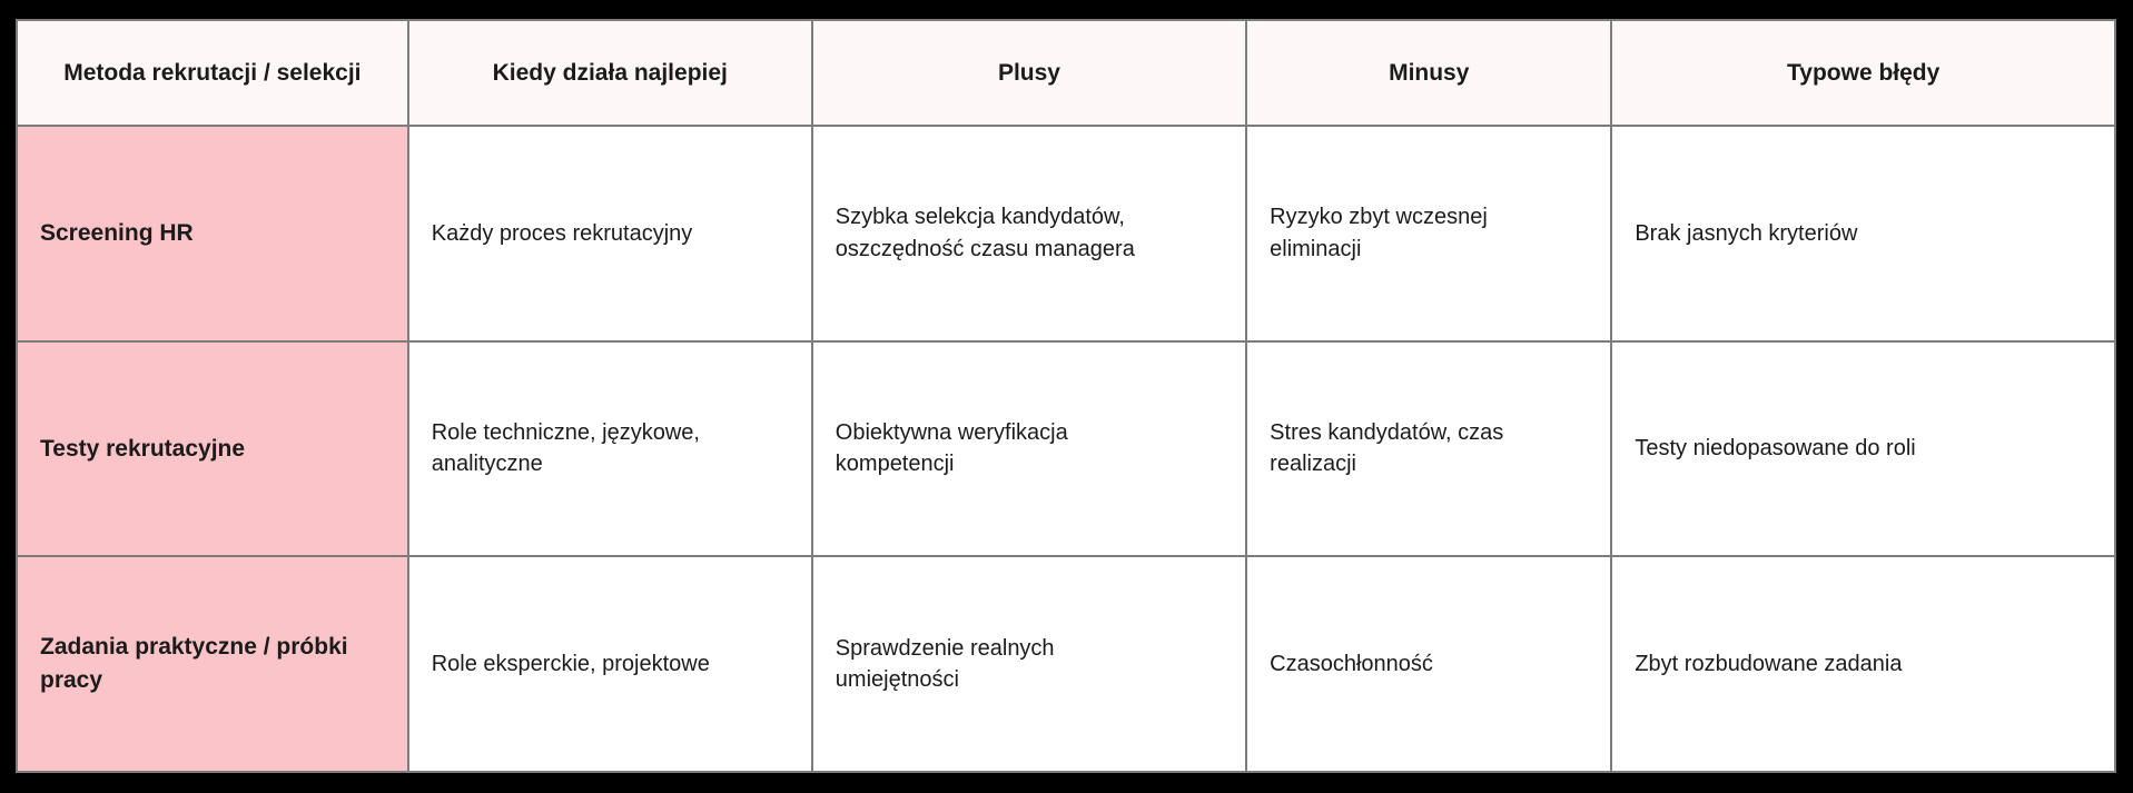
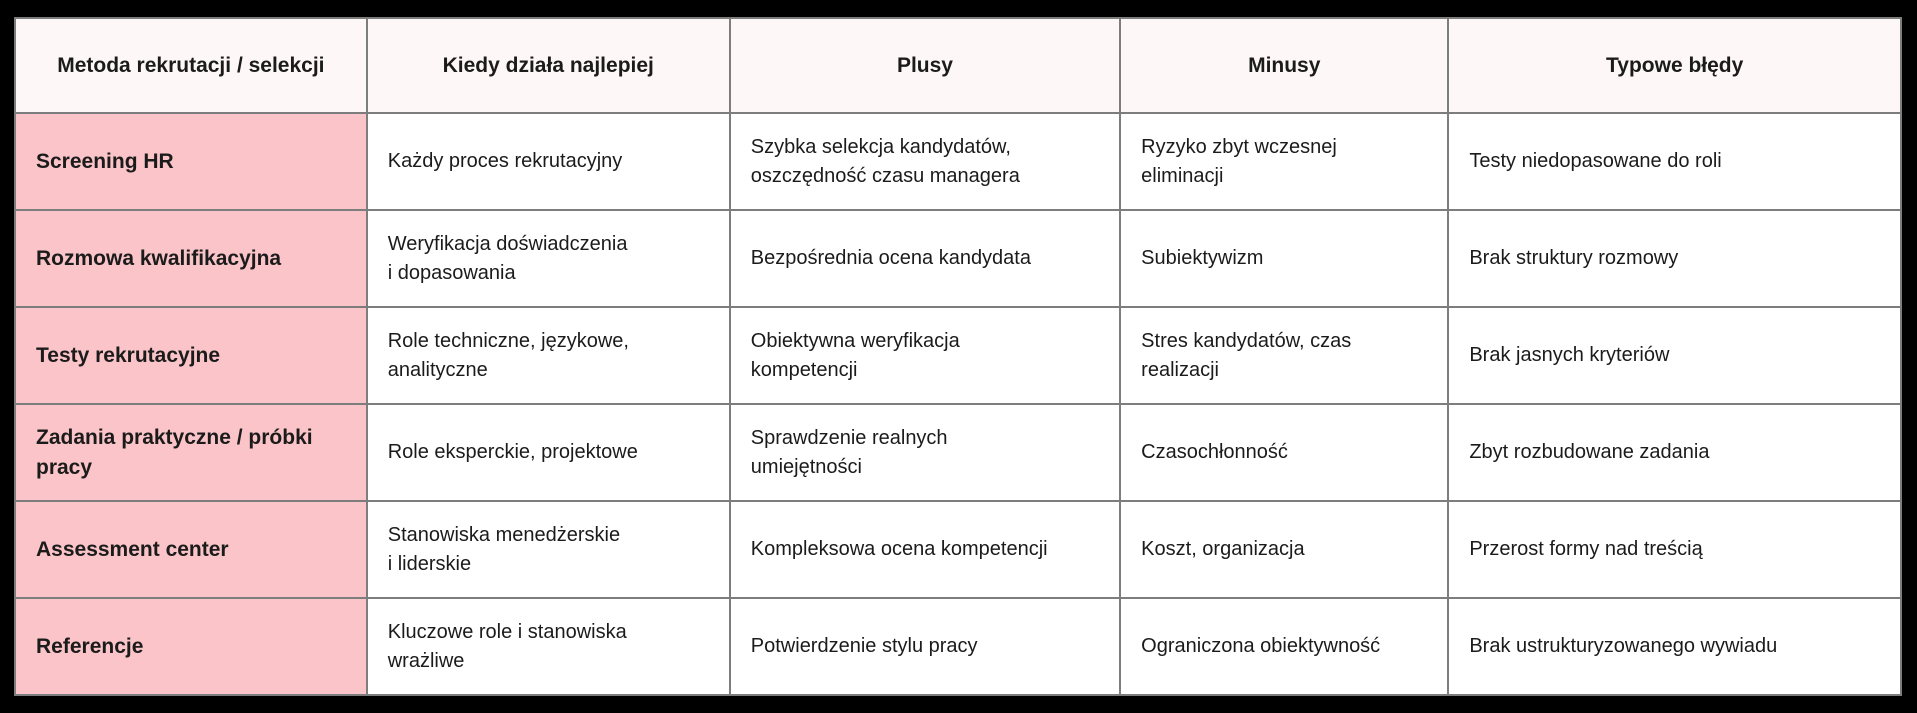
  Metoda rekrutacji / selekcji	Kiedy działa najlepiej	Plusy	Minusy	Typowe błędy
- Screening HR	Każdy proces rekrutacyjny	Szybka selekcja kandydatów, oszczędność czasu managera	Ryzyko zbyt wczesnej eliminacji	Brak jasnych kryteriów
+ Screening HR	Każdy proces rekrutacyjny	Szybka selekcja kandydatów, oszczędność czasu managera	Ryzyko zbyt wczesnej eliminacji	Testy niedopasowane do roli
+ Rozmowa kwalifikacyjna	Weryfikacja doświadczenia i dopasowania	Bezpośrednia ocena kandydata	Subiektywizm	Brak struktury rozmowy
- Testy rekrutacyjne	Role techniczne, językowe, analityczne	Obiektywna weryfikacja kompetencji	Stres kandydatów, czas realizacji	Testy niedopasowane do roli
+ Testy rekrutacyjne	Role techniczne, językowe, analityczne	Obiektywna weryfikacja kompetencji	Stres kandydatów, czas realizacji	Brak jasnych kryteriów
  Zadania praktyczne / próbki pracy	Role eksperckie, projektowe	Sprawdzenie realnych umiejętności	Czasochłonność	Zbyt rozbudowane zadania
+ Assessment center	Stanowiska menedżerskie i liderskie	Kompleksowa ocena kompetencji	Koszt, organizacja	Przerost formy nad treścią
+ Referencje	Kluczowe role i stanowiska wrażliwe	Potwierdzenie stylu pracy	Ograniczona obiektywność	Brak ustrukturyzowanego wywiadu
